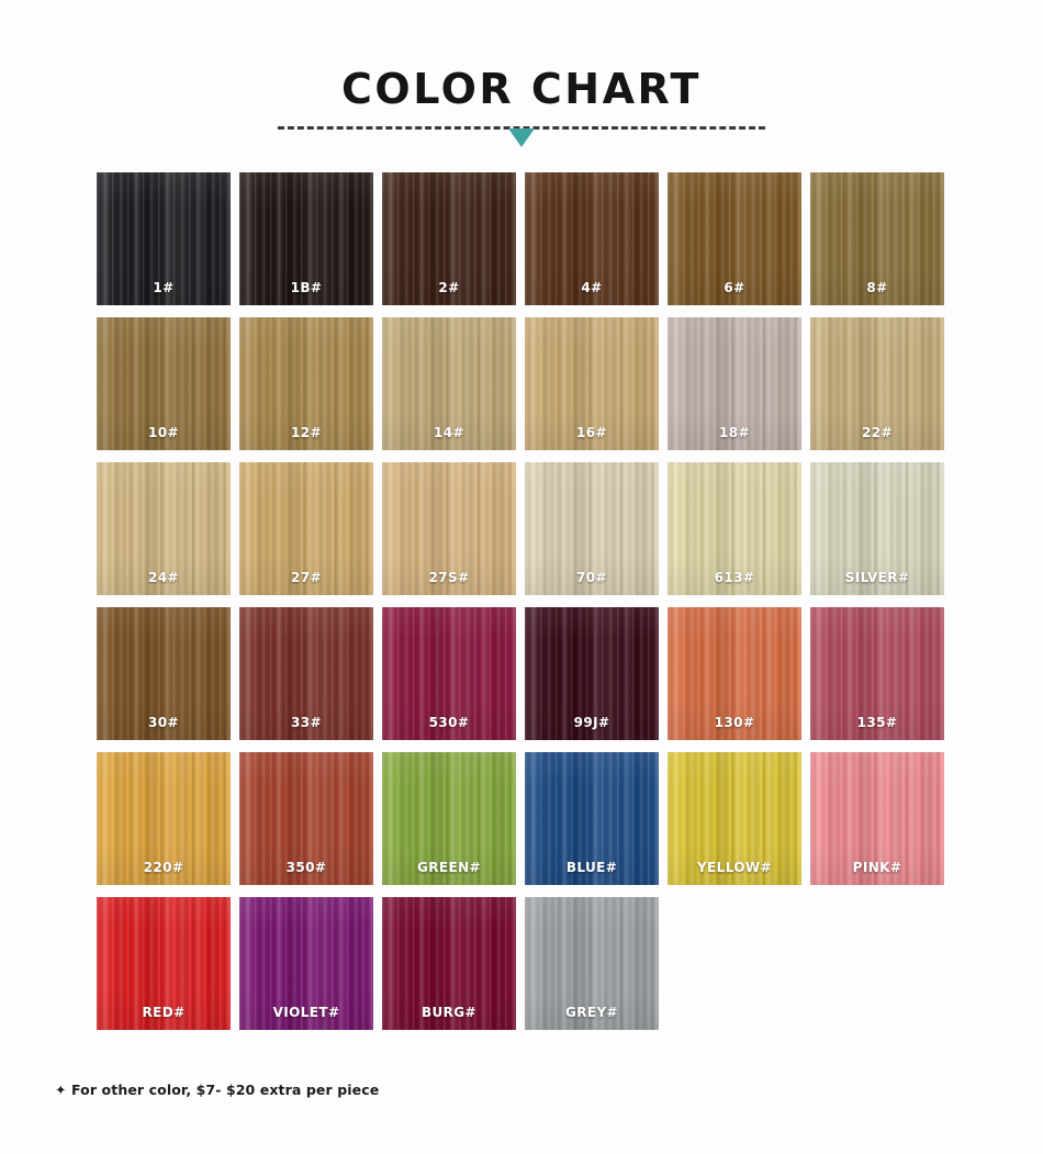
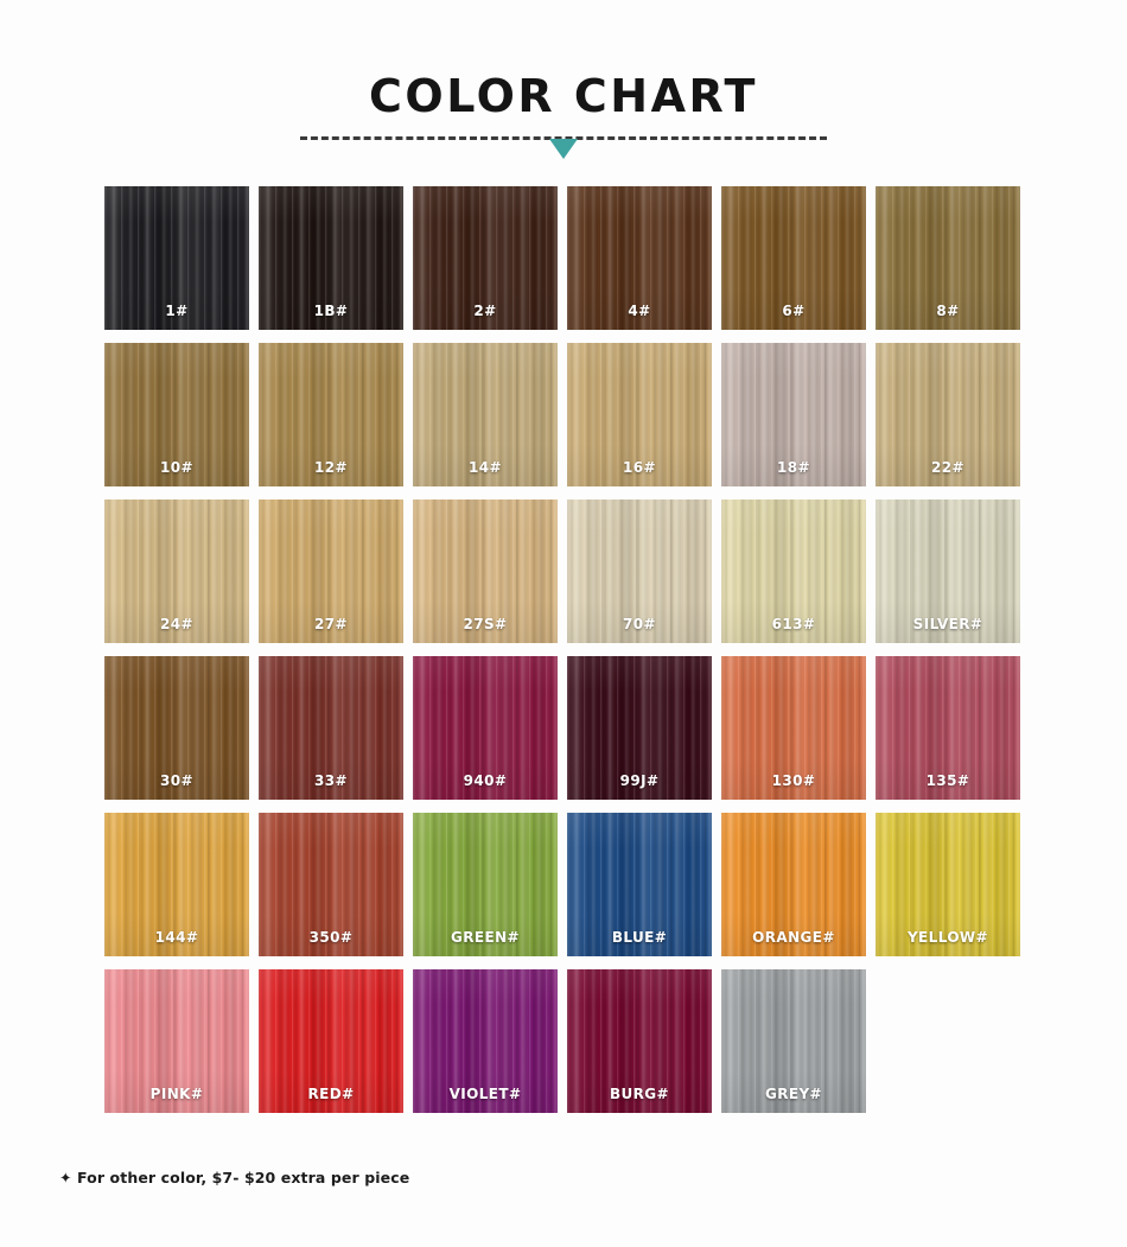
  COLOR CHART
  1#
  1B#
  2#
  4#
  6#
  8#
  10#
  12#
  14#
  16#
  18#
  22#
  24#
  27#
  27S#
  70#
  613#
  SILVER#
  30#
  33#
- 530#
+ 940#
  99J#
  130#
  135#
- 220#
+ 144#
  350#
  GREEN#
  BLUE#
+ ORANGE#
  YELLOW#
  PINK#
  RED#
  VIOLET#
  BURG#
  GREY#
  ✦ For other color, $7- $20 extra per piece
